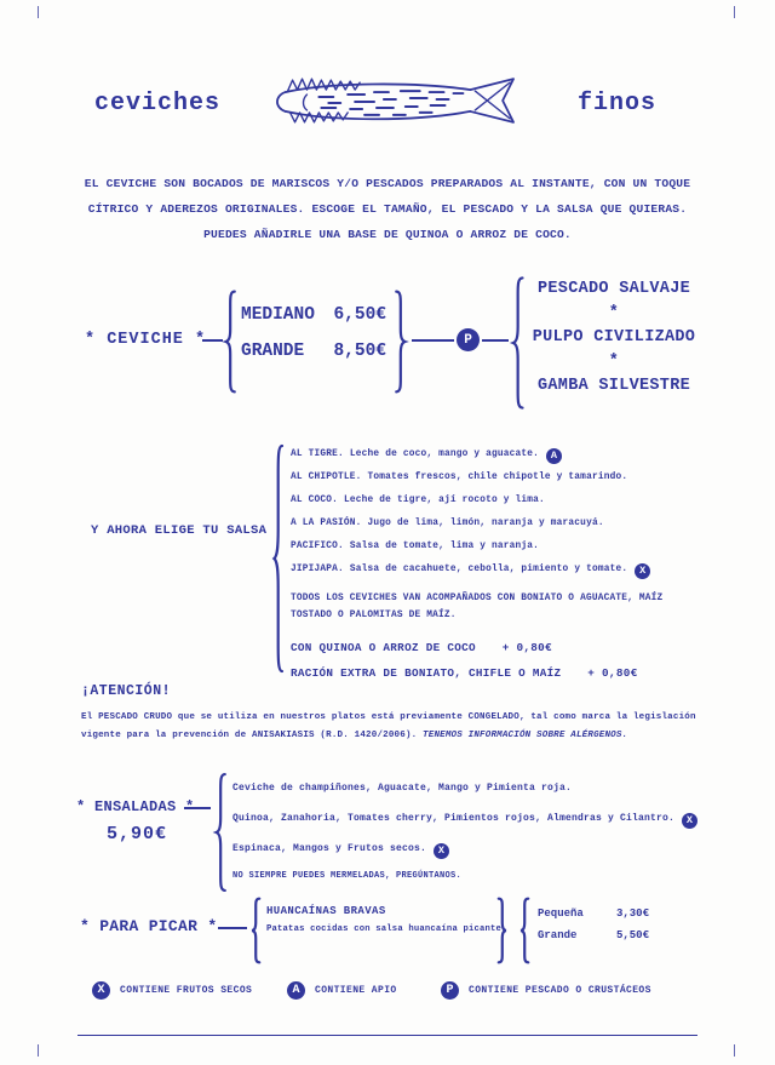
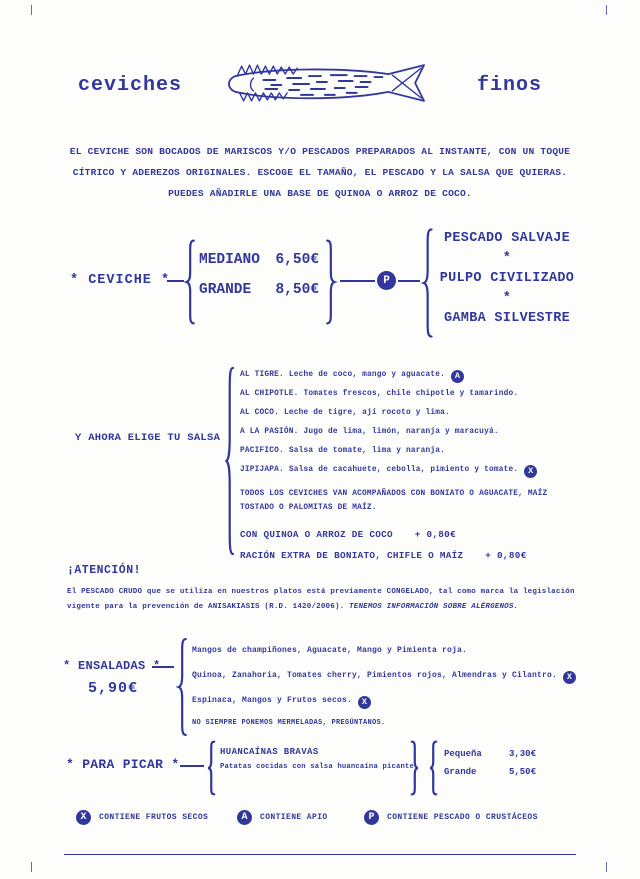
  ceviches
  finos
  EL CEVICHE SON BOCADOS DE MARISCOS Y/O PESCADOS PREPARADOS AL INSTANTE, CON UN TOQUE
  CÍTRICO Y ADEREZOS ORIGINALES. ESCOGE EL TAMAÑO, EL PESCADO Y LA SALSA QUE QUIERAS.
  PUEDES AÑADIRLE UNA BASE DE QUINOA O ARROZ DE COCO.
  * CEVICHE *
  MEDIANO
  6,50€
  GRANDE
  8,50€
  P
  PESCADO SALVAJE
  *
  PULPO CIVILIZADO
  *
  GAMBA SILVESTRE
  Y AHORA ELIGE TU SALSA
  AL TIGRE. Leche de coco, mango y aguacate. A
  AL CHIPOTLE. Tomates frescos, chile chipotle y tamarindo.
  AL COCO. Leche de tigre, ají rocoto y lima.
  A LA PASIÓN. Jugo de lima, limón, naranja y maracuyá.
  PACIFICO. Salsa de tomate, lima y naranja.
  JIPIJAPA. Salsa de cacahuete, cebolla, pimiento y tomate. X
  TODOS LOS CEVICHES VAN ACOMPAÑADOS CON BONIATO O AGUACATE, MAÍZ
  TOSTADO O PALOMITAS DE MAÍZ.
  CON QUINOA O ARROZ DE COCO + 0,80€
  RACIÓN EXTRA DE BONIATO, CHIFLE O MAÍZ + 0,80€
  ¡ATENCIÓN!
  El PESCADO CRUDO que se utiliza en nuestros platos está previamente CONGELADO, tal como marca la legislación vigente para la prevención de ANISAKIASIS (R.D. 1420/2006). TENEMOS INFORMACIÓN SOBRE ALÉRGENOS.
  * ENSALADAS *
  5,90€
- Ceviche de champiñones, Aguacate, Mango y Pimienta roja.
+ Mangos de champiñones, Aguacate, Mango y Pimienta roja.
  Quinoa, Zanahoria, Tomates cherry, Pimientos rojos, Almendras y Cilantro. X
  Espinaca, Mangos y Frutos secos. X
- NO SIEMPRE PUEDES MERMELADAS, PREGÚNTANOS.
+ NO SIEMPRE PONEMOS MERMELADAS, PREGÚNTANOS.
  * PARA PICAR *
  HUANCAÍNAS BRAVAS
  Patatas cocidas con salsa huancaína picante
  Pequeña
  3,30€
  Grande
  5,50€
  X
  CONTIENE FRUTOS SECOS
  A
  CONTIENE APIO
  P
  CONTIENE PESCADO O CRUSTÁCEOS
